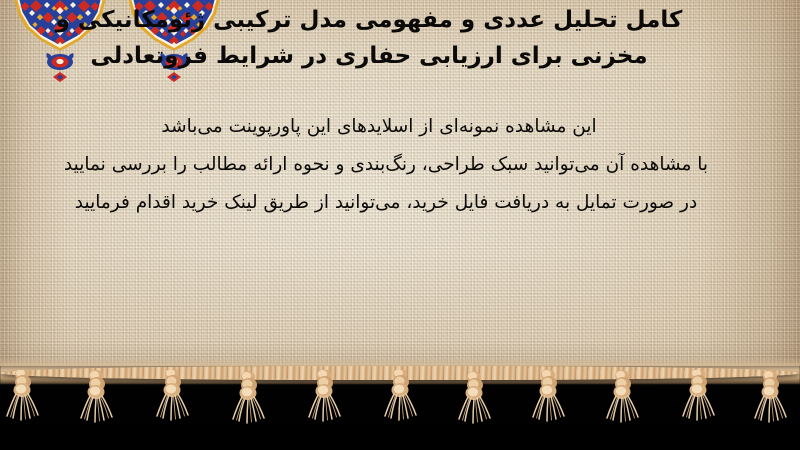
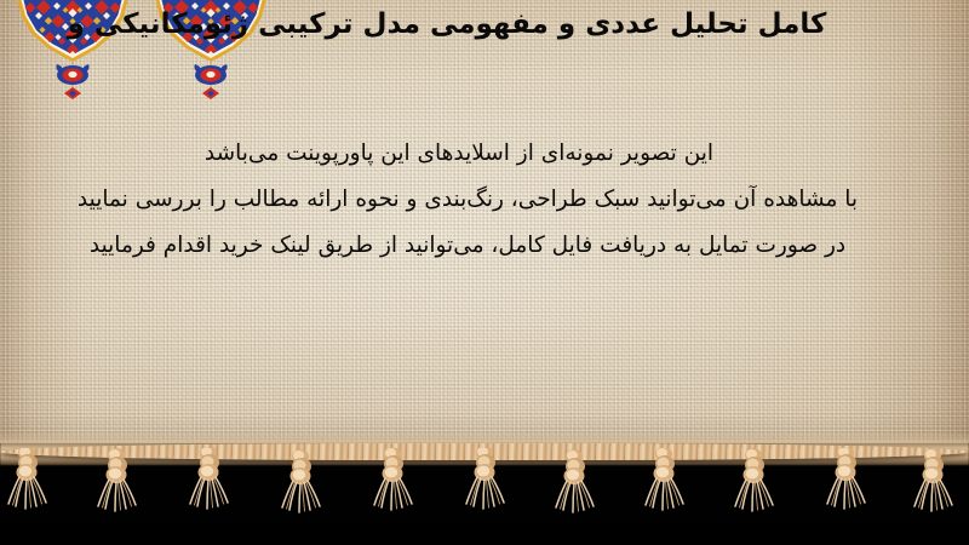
  کامل تحلیل عددی و مفهومی مدل ترکیبی ژئومکانیکی و
- مخزنی برای ارزیابی حفاری در شرایط فروتعادلی
- این مشاهده نمونه‌ای از اسلایدهای این پاورپوینت می‌باشد
+ این تصویر نمونه‌ای از اسلایدهای این پاورپوینت می‌باشد
  با مشاهده آن میتوانید سبک طراحی، رنگ‌بندی و نحوه ارائه مطالب را بررسی نمایید
- در صورت تمایل به دریافت فایل خرید، می‌توانید از طریق لینک خرید اقدام فرمایید
+ در صورت تمایل به دریافت فایل کامل، می‌توانید از طریق لینک خرید اقدام فرمایید
